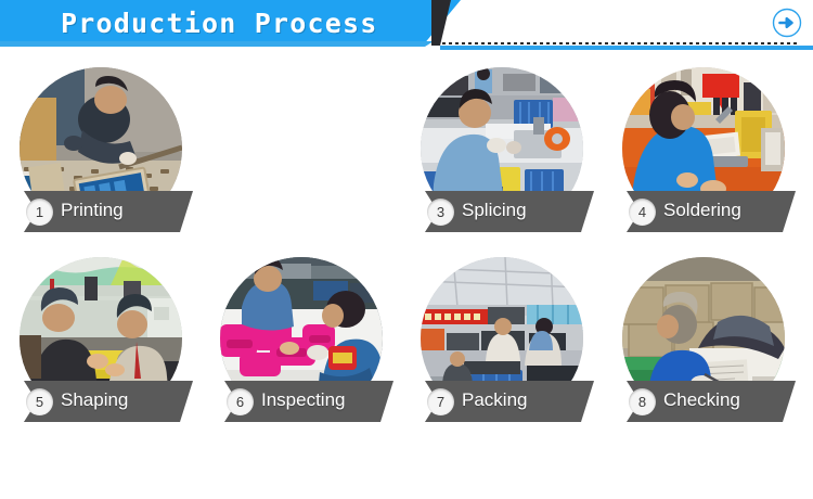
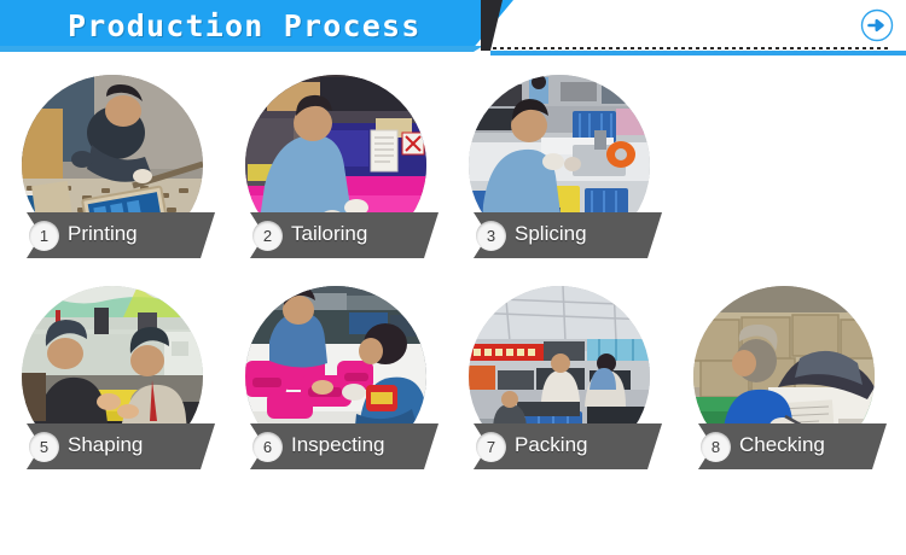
  Production Process
  1
  Printing
+ 2
+ Tailoring
  3
  Splicing
- 4
- Soldering
  5
  Shaping
  6
  Inspecting
  7
  Packing
  8
  Checking
